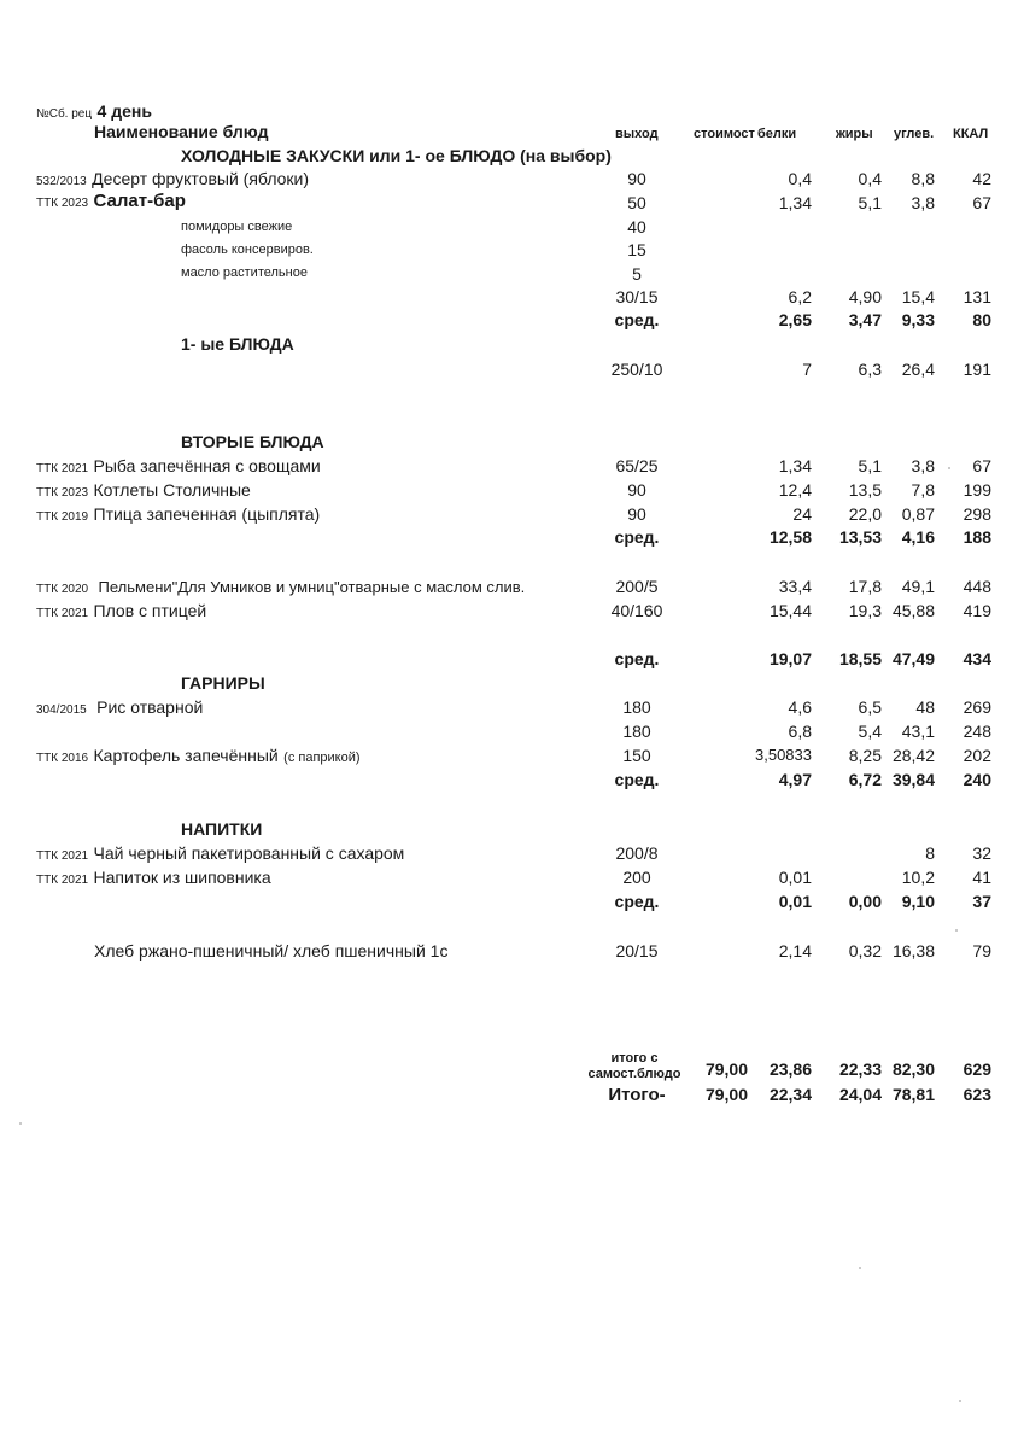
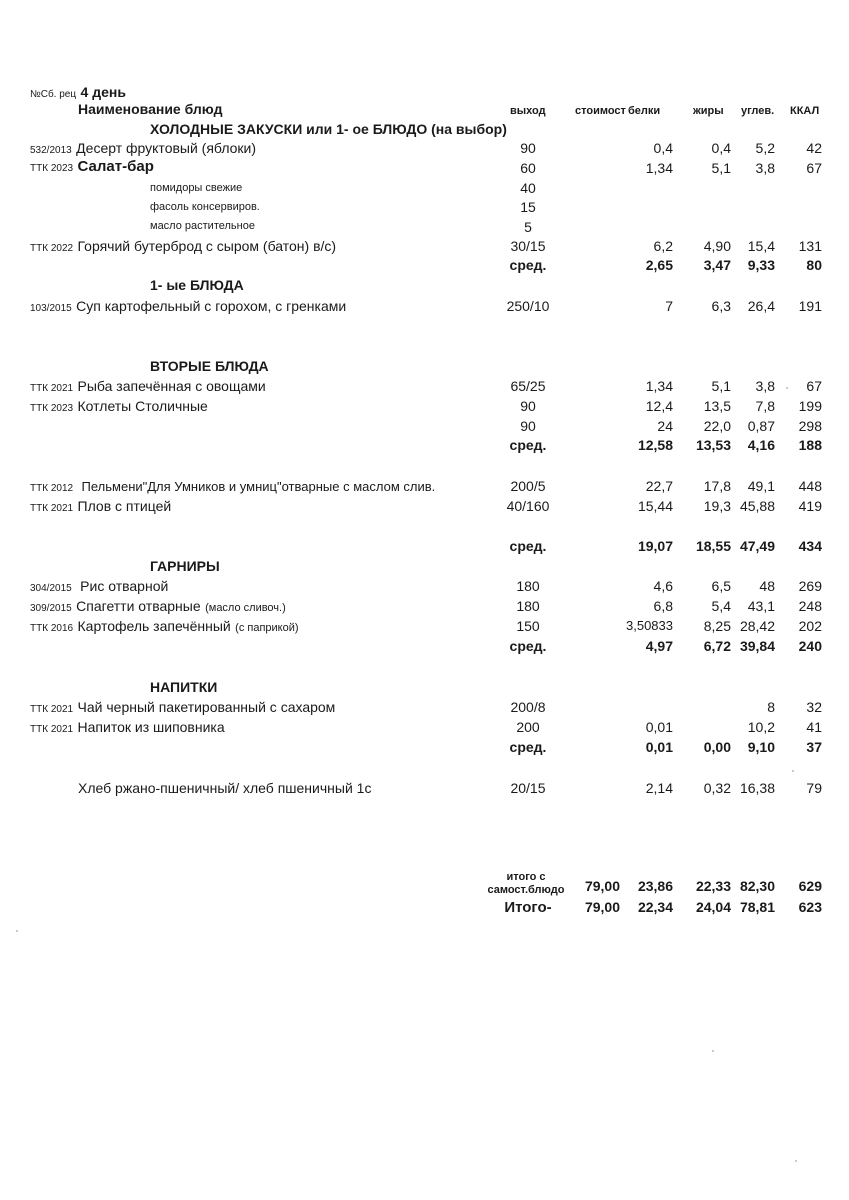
  №Сб. рец 4 день
  Наименование блюд
  выход
  стоимост
  белки
  жиры
  углев.
  ККАЛ
  ХОЛОДНЫЕ ЗАКУСКИ или 1- ое БЛЮДО (на выбор)
  532/2013 Десерт фруктовый (яблоки)
  90
  0,4
  0,4
- 8,8
+ 5,2
  42
  ТТК 2023 Салат-бар
- 50
+ 60
  1,34
  5,1
  3,8
  67
  помидоры свежие
  40
  фасоль консервиров.
  15
  масло растительное
  5
+ ТТК 2022 Горячий бутерброд с сыром (батон) в/с)
  30/15
  6,2
  4,90
  15,4
  131
  сред.
  2,65
  3,47
  9,33
  80
  1- ые БЛЮДА
+ 103/2015 Суп картофельный с горохом, с гренками
  250/10
  7
  6,3
  26,4
  191
  ВТОРЫЕ БЛЮДА
  ТТК 2021 Рыба запечённая с овощами
  65/25
  1,34
  5,1
  3,8
  67
  ТТК 2023 Котлеты Столичные
  90
  12,4
  13,5
  7,8
  199
- ТТК 2019 Птица запеченная (цыплята)
  90
  24
  22,0
  0,87
  298
  сред.
  12,58
  13,53
  4,16
  188
- ТТК 2020 Пельмени"Для Умников и умниц"отварные с маслом слив.
+ ТТК 2012 Пельмени"Для Умников и умниц"отварные с маслом слив.
  200/5
- 33,4
+ 22,7
  17,8
  49,1
  448
  ТТК 2021 Плов с птицей
  40/160
  15,44
  19,3
  45,88
  419
  сред.
  19,07
  18,55
  47,49
  434
  ГАРНИРЫ
  304/2015 Рис отварной
  180
  4,6
  6,5
  48
  269
+ 309/2015 Спагетти отварные (масло сливоч.)
  180
  6,8
  5,4
  43,1
  248
  ТТК 2016 Картофель запечённый (с паприкой)
  150
  3,50833
  8,25
  28,42
  202
  сред.
  4,97
  6,72
  39,84
  240
  НАПИТКИ
  ТТК 2021 Чай черный пакетированный с сахаром
  200/8
  8
  32
  ТТК 2021 Напиток из шиповника
  200
  0,01
  10,2
  41
  сред.
  0,01
  0,00
  9,10
  37
  Хлеб ржано-пшеничный/ хлеб пшеничный 1с
  20/15
  2,14
  0,32
  16,38
  79
  итого с
  самост.блюдо
  79,00
  23,86
  22,33
  82,30
  629
  Итого-
  79,00
  22,34
  24,04
  78,81
  623
